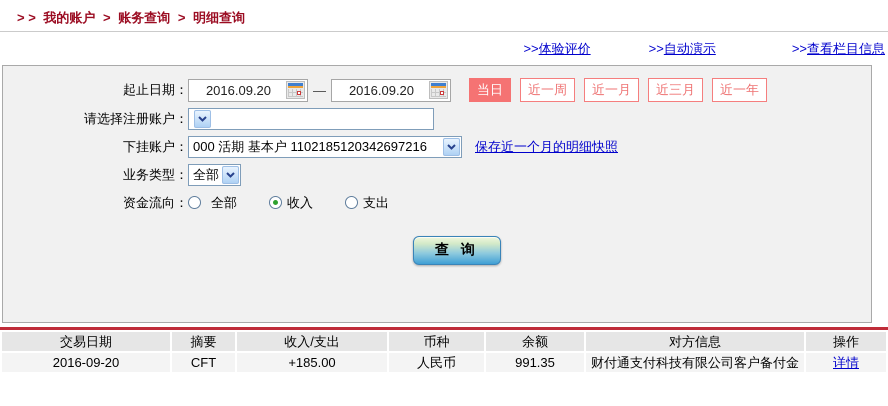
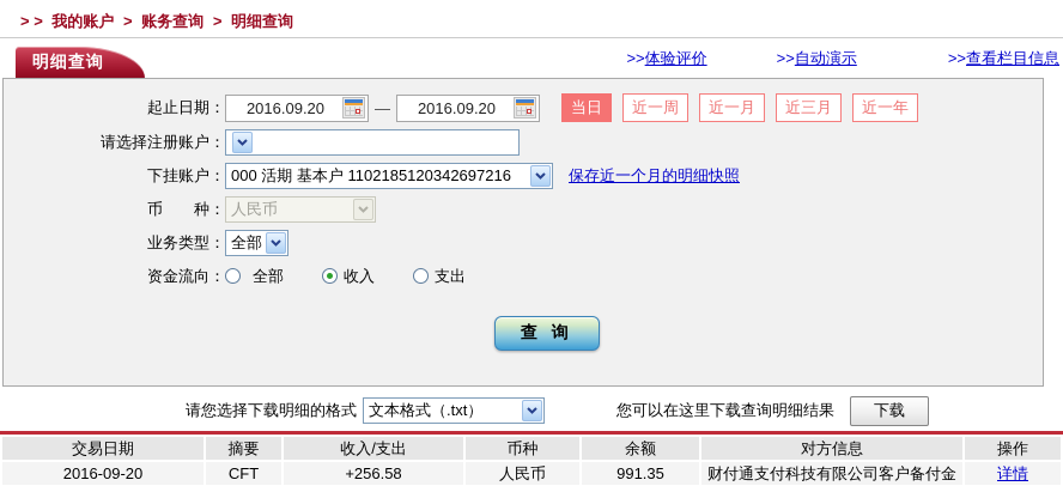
  > > 我的账户 > 账务查询 > 明细查询
+ 明细查询
  >>体验评价
  >>自动演示
  >>查看栏目信息
  起止日期：
  2016.09.20
  —
  2016.09.20
  当日
  近一周
  近一月
  近三月
  近一年
  请选择注册账户：
  下挂账户：
  000 活期 基本户 1102185120342697216
  保存近一个月的明细快照
+ 币 种：
+ 人民币
  业务类型：
  全部
  资金流向：
  全部
  收入
  支出
  查 询
+ 请您选择下载明细的格式
+ 文本格式（.txt）
+ 您可以在这里下载查询明细结果
+ 下载
  交易日期	摘要	收入/支出	币种	余额	对方信息	操作
- 2016-09-20	CFT	+185.00	人民币	991.35	财付通支付科技有限公司客户备付金	详情
+ 2016-09-20	CFT	+256.58	人民币	991.35	财付通支付科技有限公司客户备付金	详情
